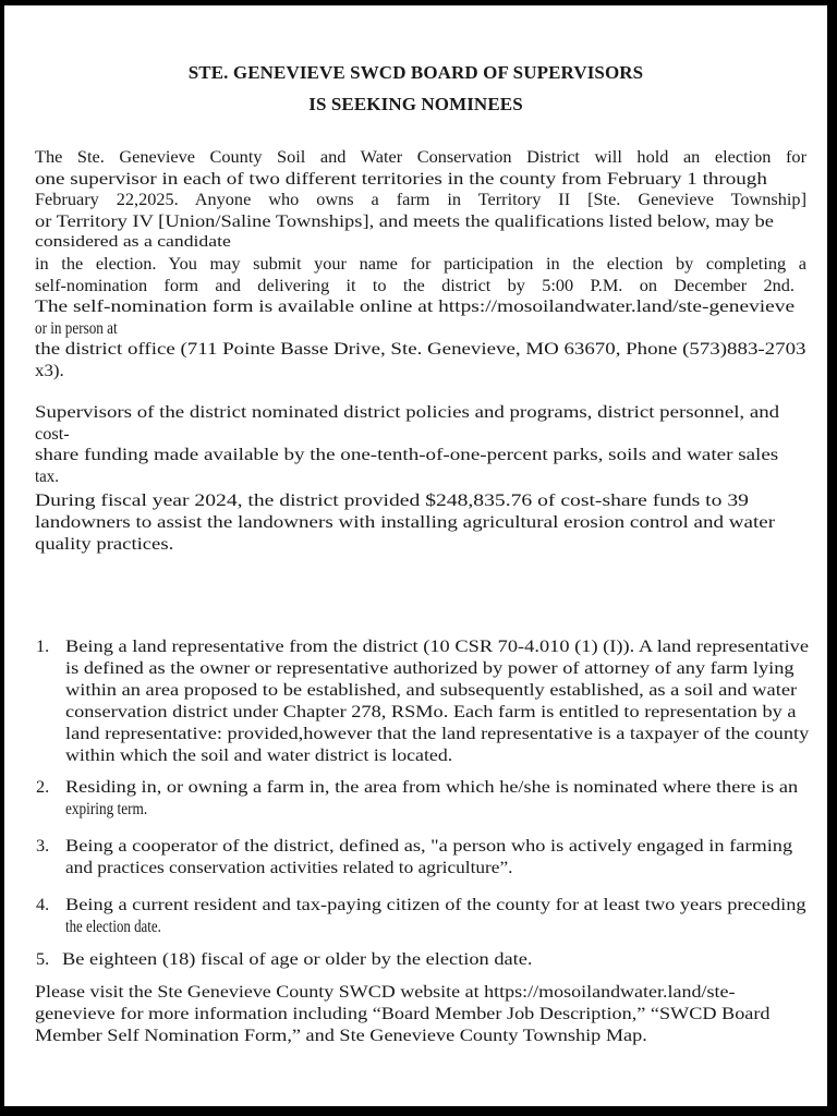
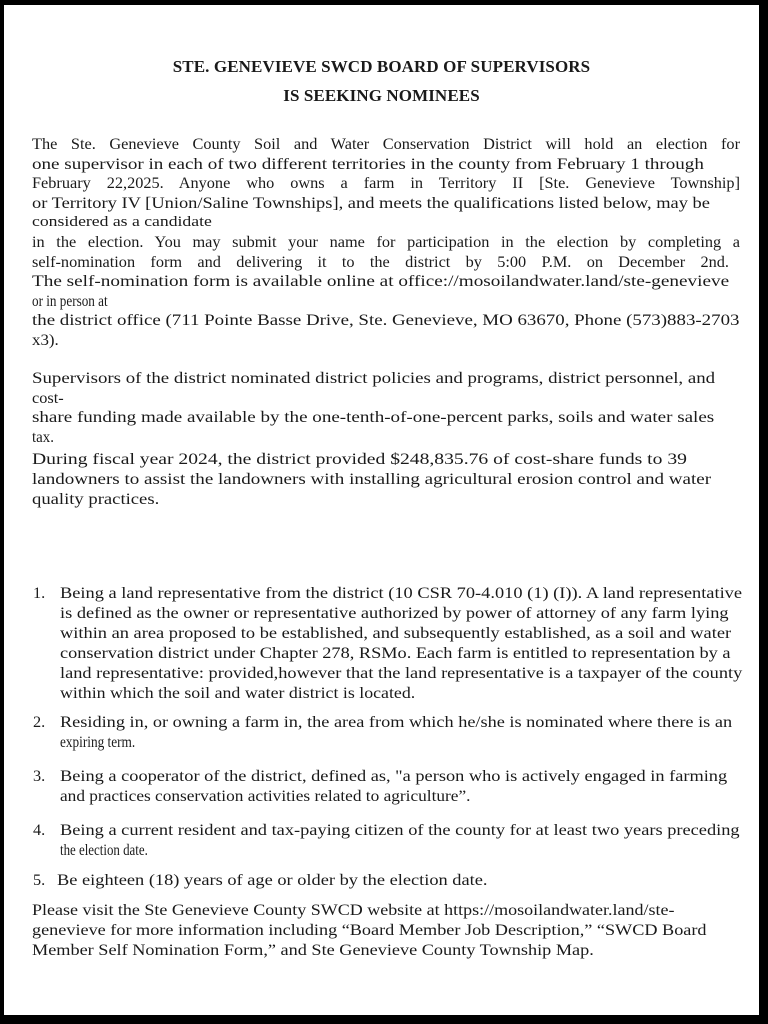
  STE. GENEVIEVE SWCD BOARD OF SUPERVISORS
  IS SEEKING NOMINEES
  The Ste. Genevieve County Soil and Water Conservation District will hold an election for
  one supervisor in each of two different territories in the county from February 1 through
  February 22,2025. Anyone who owns a farm in Territory II [Ste. Genevieve Township]
  or Territory IV [Union/Saline Townships], and meets the qualifications listed below, may be
  considered as a candidate
  in the election. You may submit your name for participation in the election by completing a
  self-nomination form and delivering it to the district by 5:00 P.M. on December 2nd.
- The self-nomination form is available online at https://mosoilandwater.land/ste-genevieve
+ The self-nomination form is available online at office://mosoilandwater.land/ste-genevieve
  or in person at
  the district office (711 Pointe Basse Drive, Ste. Genevieve, MO 63670, Phone (573)883-2703
  x3).
  Supervisors of the district nominated district policies and programs, district personnel, and
  cost-
  share funding made available by the one-tenth-of-one-percent parks, soils and water sales
  tax.
  During fiscal year 2024, the district provided $248,835.76 of cost-share funds to 39
  landowners to assist the landowners with installing agricultural erosion control and water
  quality practices.
  1.
  Being a land representative from the district (10 CSR 70-4.010 (1) (I)). A land representative
  is defined as the owner or representative authorized by power of attorney of any farm lying
  within an area proposed to be established, and subsequently established, as a soil and water
  conservation district under Chapter 278, RSMo. Each farm is entitled to representation by a
  land representative: provided,however that the land representative is a taxpayer of the county
  within which the soil and water district is located.
  2.
  Residing in, or owning a farm in, the area from which he/she is nominated where there is an
  expiring term.
  3.
  Being a cooperator of the district, defined as, "a person who is actively engaged in farming
  and practices conservation activities related to agriculture”.
  4.
  Being a current resident and tax-paying citizen of the county for at least two years preceding
  the election date.
  5.
- Be eighteen (18) fiscal of age or older by the election date.
+ Be eighteen (18) years of age or older by the election date.
  Please visit the Ste Genevieve County SWCD website at https://mosoilandwater.land/ste-
  genevieve for more information including “Board Member Job Description,” “SWCD Board
  Member Self Nomination Form,” and Ste Genevieve County Township Map.
